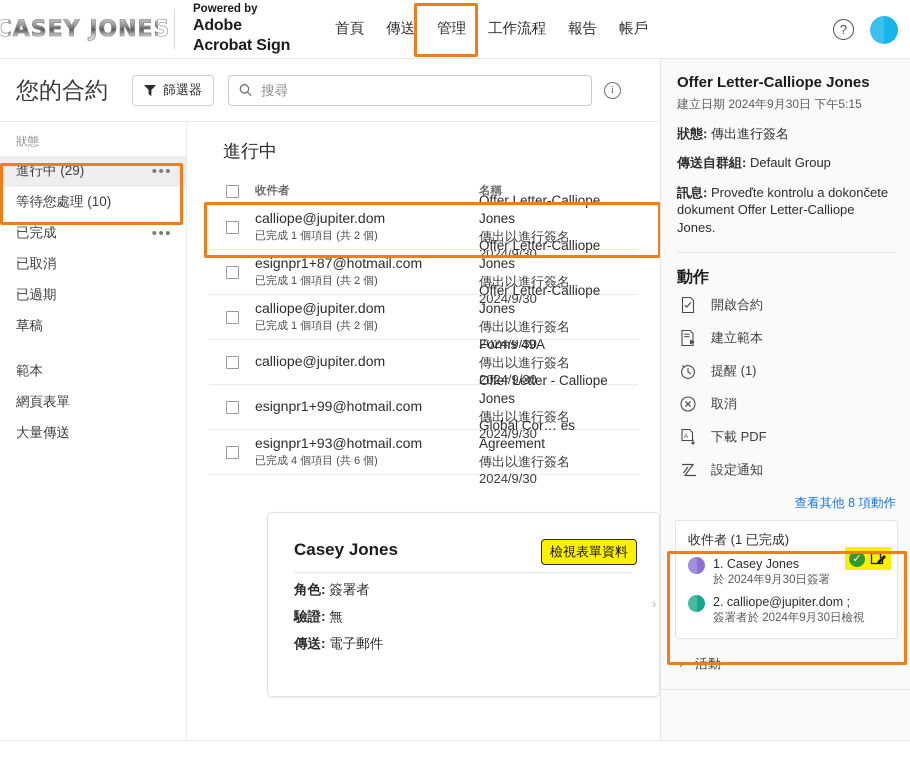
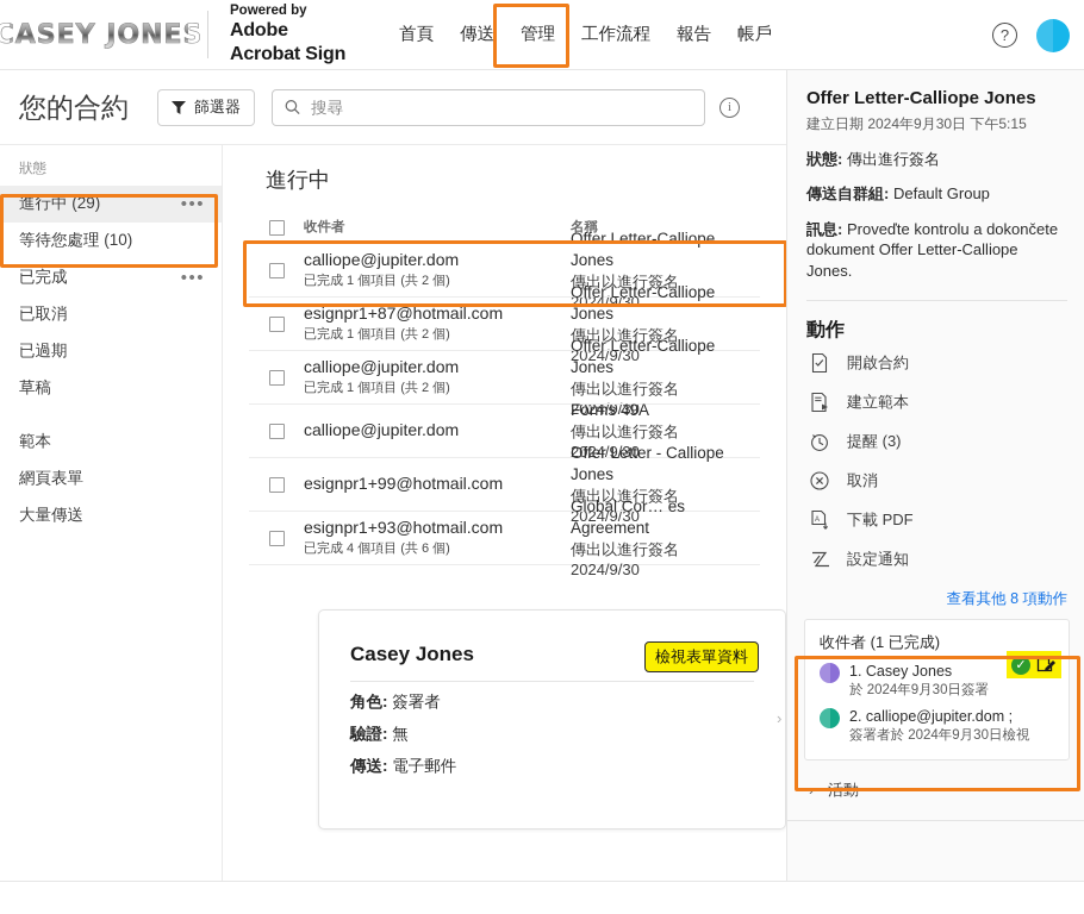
  CASEY JONES
  Powered by
  Adobe
  Acrobat Sign
  首頁
  傳送
  管理
  工作流程
  報告
  帳戶
  ?
  您的合約
  篩選器
  搜尋
  i
  狀態
  進行中 (29)
  •••
  等待您處理 (10)
  已完成
  •••
  已取消
  已過期
  草稿
  範本
  網頁表單
  大量傳送
  進行中
  收件者
  名稱
  calliope@jupiter.dom
  已完成 1 個項目 (共 2 個)
  Offer Letter-Calliope Jones
  傳出以進行簽名
  2024/9/30
  esignpr1+87@hotmail.com
  已完成 1 個項目 (共 2 個)
  Offer Letter-Calliope Jones
  傳出以進行簽名
  2024/9/30
  calliope@jupiter.dom
  已完成 1 個項目 (共 2 個)
  Offer Letter-Calliope Jones
  傳出以進行簽名
  2024/9/30
  calliope@jupiter.dom
  Forms 49A
  傳出以進行簽名
  2024/9/30
  esignpr1+99@hotmail.com
  Offer Letter - Calliope Jones
  傳出以進行簽名
  2024/9/30
  esignpr1+93@hotmail.com
  已完成 4 個項目 (共 6 個)
  Global Cor… es Agreement
  傳出以進行簽名
  2024/9/30
  Casey Jones
  檢視表單資料
  角色: 簽署者
  驗證: 無
  傳送: 電子郵件
  ›
  Offer Letter-Calliope Jones
  建立日期 2024年9月30日 下午5:15
  狀態: 傳出進行簽名
  傳送自群組: Default Group
  訊息: Proveďte kontrolu a dokončete dokument Offer Letter-Calliope Jones.
  動作
  開啟合約
  建立範本
- 提醒 (1)
+ 提醒 (3)
  取消
  下載 PDF
  設定通知
  查看其他 8 項動作
  收件者 (1 已完成)
  1. Casey Jones
  於 2024年9月30日簽署
  2. calliope@jupiter.dom ;
  簽署者於 2024年9月30日檢視
  ✓
  ›
  活動
